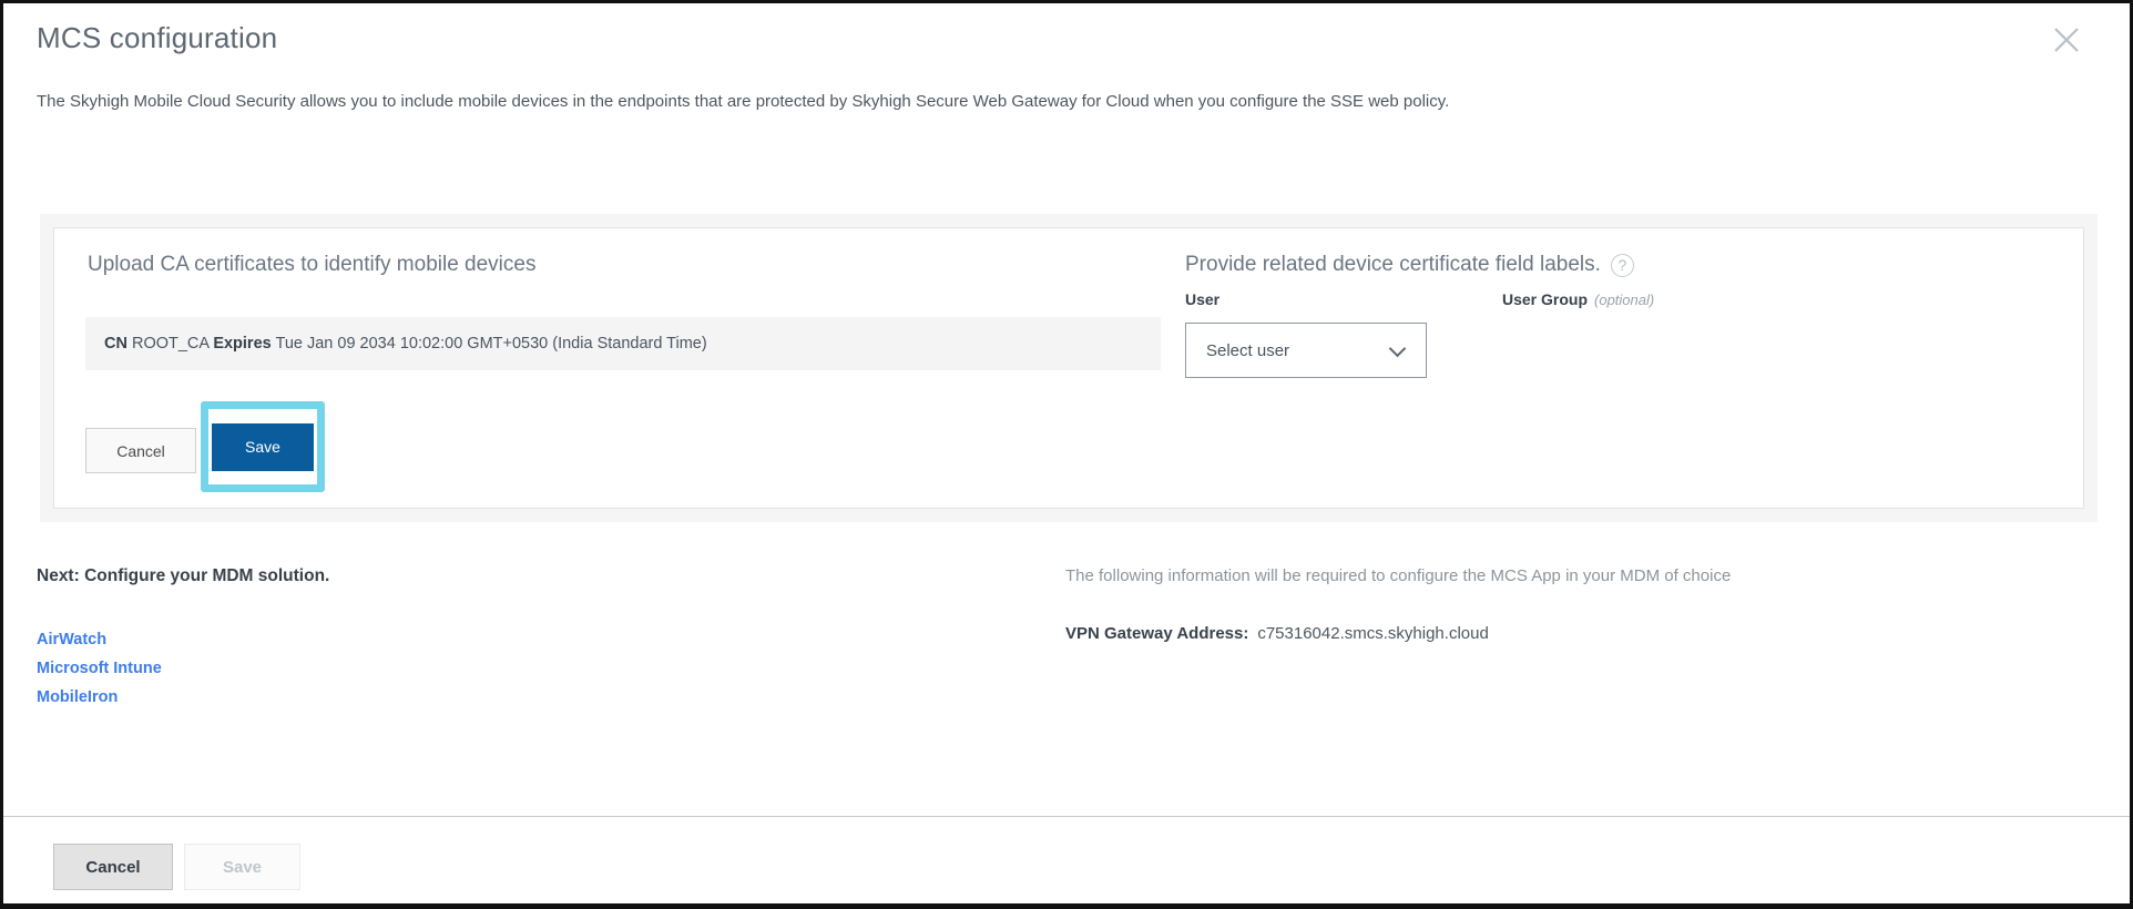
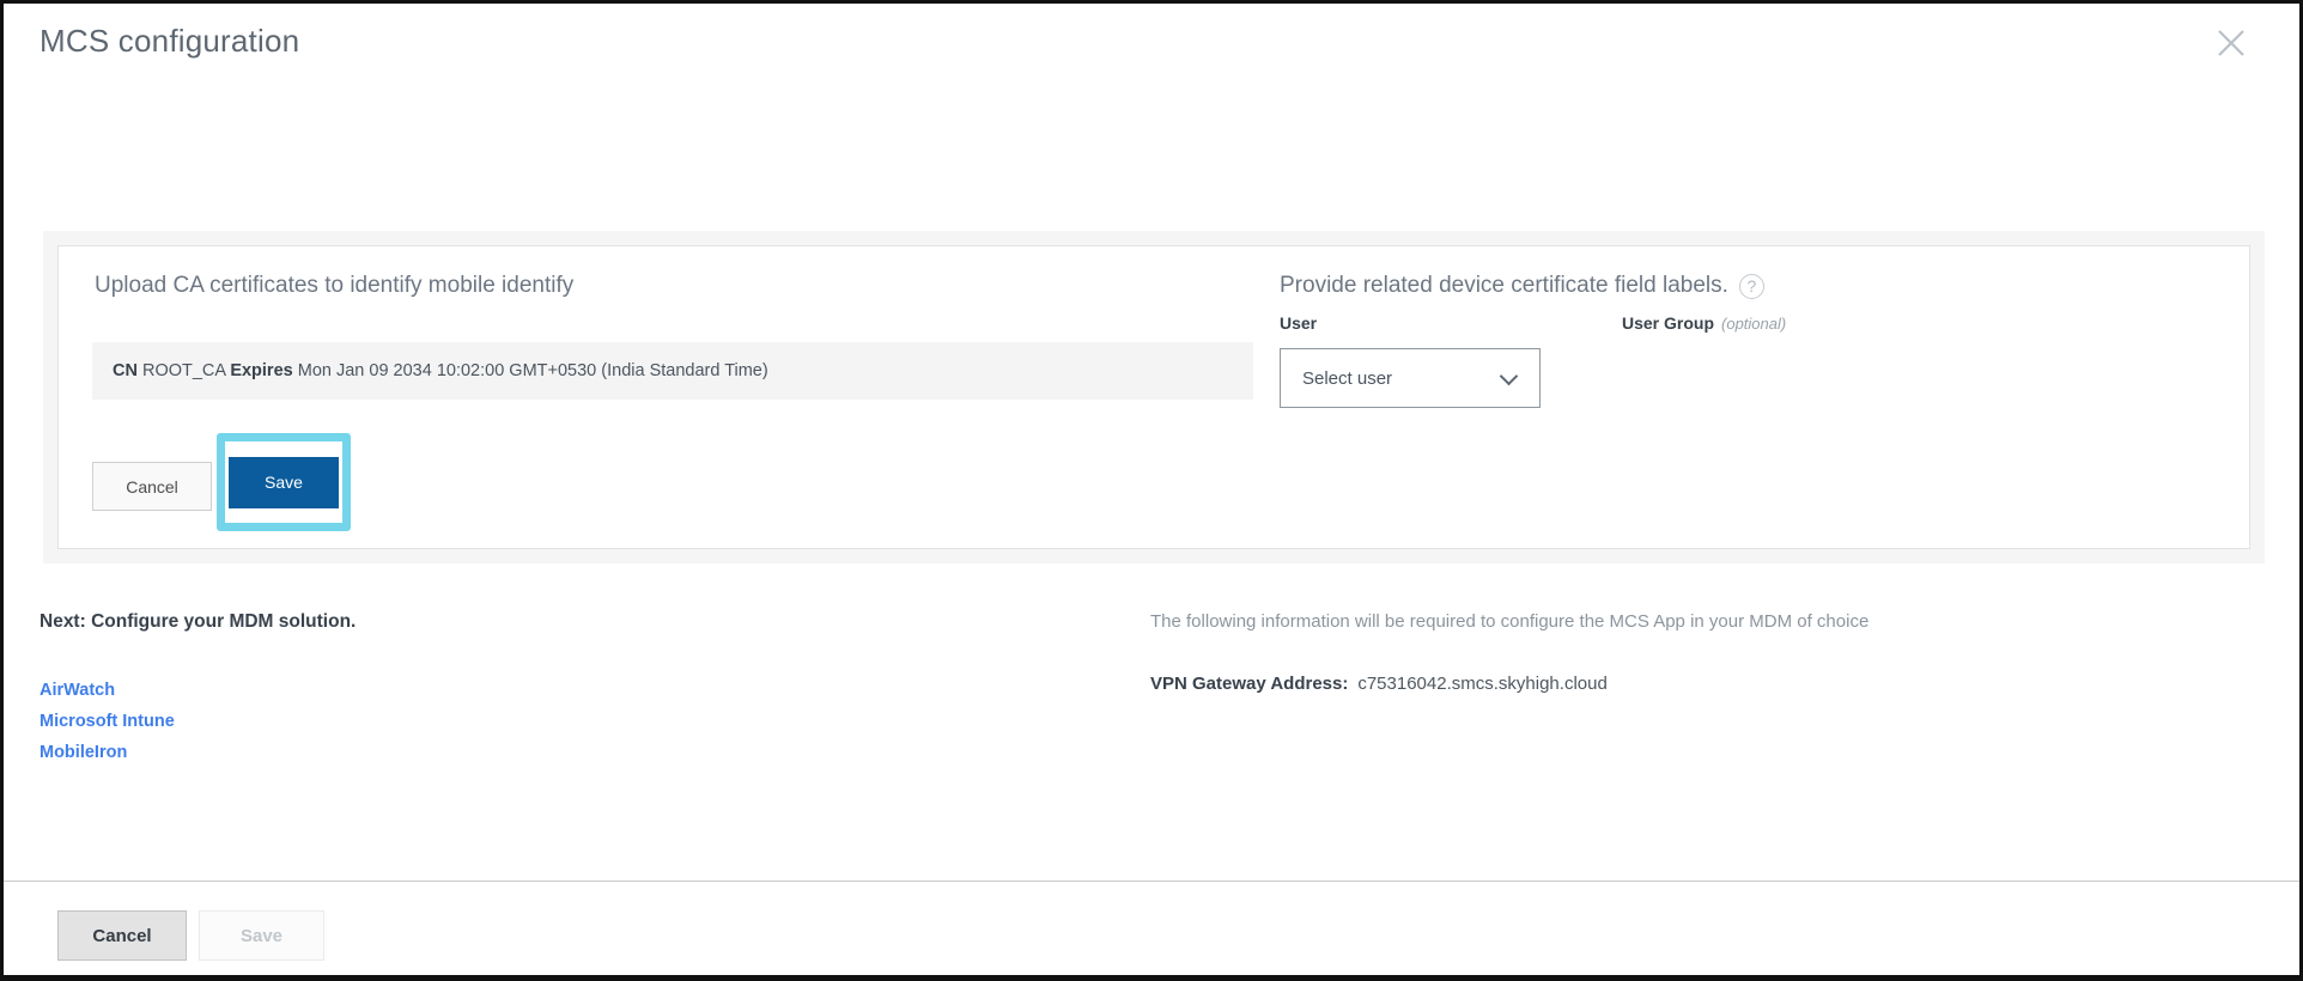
  MCS configuration
- The Skyhigh Mobile Cloud Security allows you to include mobile devices in the endpoints that are protected by Skyhigh Secure Web Gateway for Cloud when you configure the SSE web policy.
- Upload CA certificates to identify mobile devices
+ Upload CA certificates to identify mobile identify
- CN ROOT_CA Expires Tue Jan 09 2034 10:02:00 GMT+0530 (India Standard Time)
+ CN ROOT_CA Expires Mon Jan 09 2034 10:02:00 GMT+0530 (India Standard Time)
  Cancel
  Save
  Provide related device certificate field labels.
  ?
  User
  Select user
  User Group (optional)
  Next: Configure your MDM solution.
  AirWatch
  Microsoft Intune
  MobileIron
  The following information will be required to configure the MCS App in your MDM of choice
  VPN Gateway Address: c75316042.smcs.skyhigh.cloud
  Cancel
  Save
